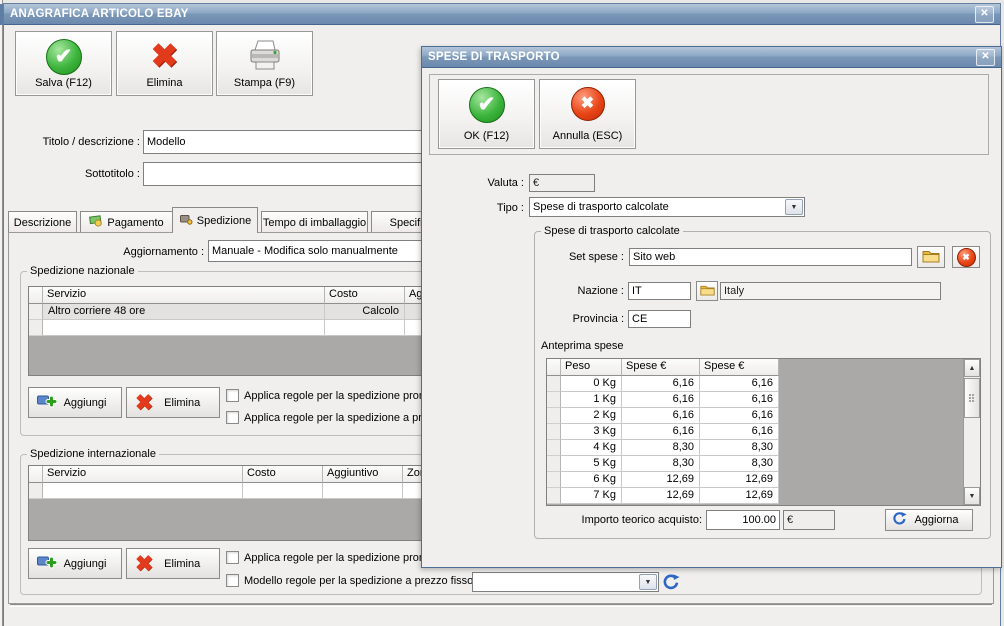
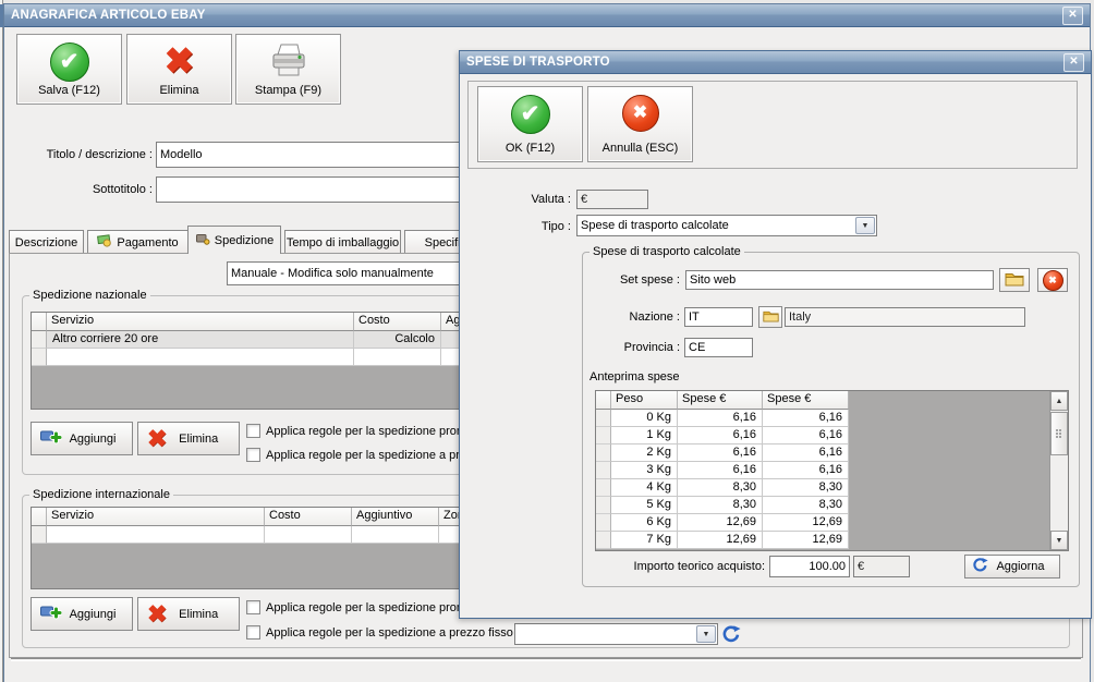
  ANAGRAFICA ARTICOLO EBAY
  ✕
  ✔
  Salva (F12)
  ✖
  Elimina
  Stampa (F9)
  Titolo / descrizione :
  Modello
  Sottotitolo :
  Descrizione
  Pagamento
  Spedizione
  Tempo di imballaggio
- Aggiornamento :
  Manuale - Modifica solo manualmente
  Spedizione nazionale
  Servizio
  Costo
  Ag
- Altro corriere 48 ore
+ Altro corriere 20 ore
  Calcolo
  Aggiungi
  ✖
  Elimina
  Applica regole per la spedizione pro
  Applica regole per la spedizione a p
  Spedizione internazionale
  Servizio
  Costo
  Aggiuntivo
  Aggiungi
  ✖
  Elimina
  Applica regole per la spedizione pro
- Modello regole per la spedizione a prezzo fisso
+ Applica regole per la spedizione a prezzo fisso
  SPESE DI TRASPORTO
  ✕
  ✔
  OK (F12)
  ✖
  Annulla (ESC)
  Valuta :
  €
  Tipo :
  Spese di trasporto calcolate
  Spese di trasporto calcolate
  Set spese :
  Sito web
  ✖
  Nazione :
  IT
  Italy
  Provincia :
  CE
  Anteprima spese
  Peso
  Spese €
  Spese €
  0 Kg
  6,16
  6,16
  1 Kg
  6,16
  6,16
  2 Kg
  6,16
  6,16
  3 Kg
  6,16
  6,16
  4 Kg
  8,30
  8,30
  5 Kg
  8,30
  8,30
  6 Kg
  12,69
  12,69
  7 Kg
  12,69
  12,69
  Importo teorico acquisto:
  100.00
  €
  Aggiorna
